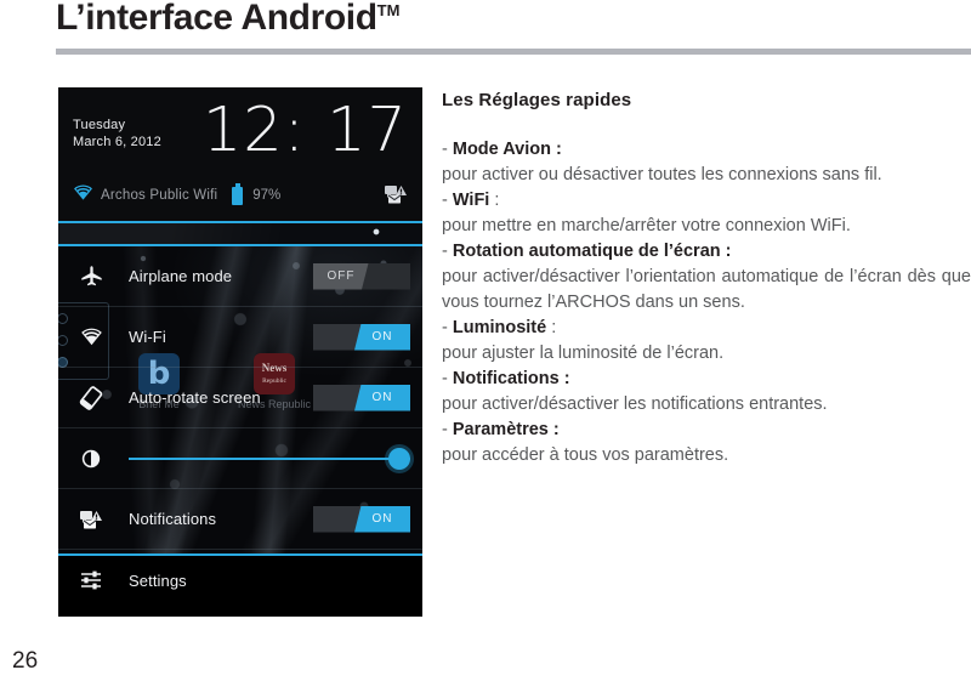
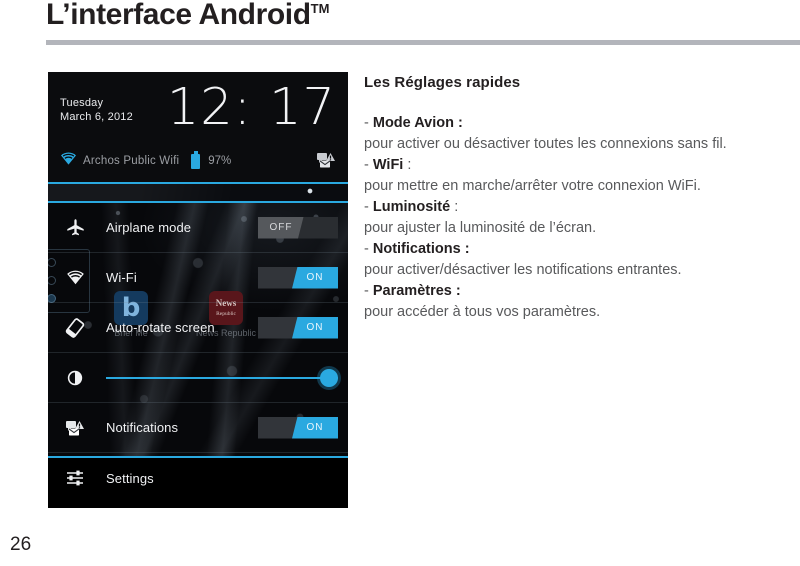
  L’interface AndroidTM
  26
  Tuesday
  March 6, 2012
  12: 17
  Archos Public Wifi
  97%
  b
  Brief Me
  News
  News Republic
  Airplane mode
  OFF
  Wi-Fi
  ON
  Auto-rotate screen
  ON
  Notifications
  ON
  Settings
  Les Réglages rapides
  - Mode Avion :
  pour activer ou désactiver toutes les connexions sans fil.
  - WiFi :
  pour mettre en marche/arrêter votre connexion WiFi.
- - Rotation automatique de l’écran :
- pour activer/désactiver l’orientation automatique de l’écran dès que vous tournez l’ARCHOS dans un sens.
  - Luminosité :
  pour ajuster la luminosité de l’écran.
  - Notifications :
  pour activer/désactiver les notifications entrantes.
  - Paramètres :
  pour accéder à tous vos paramètres.
